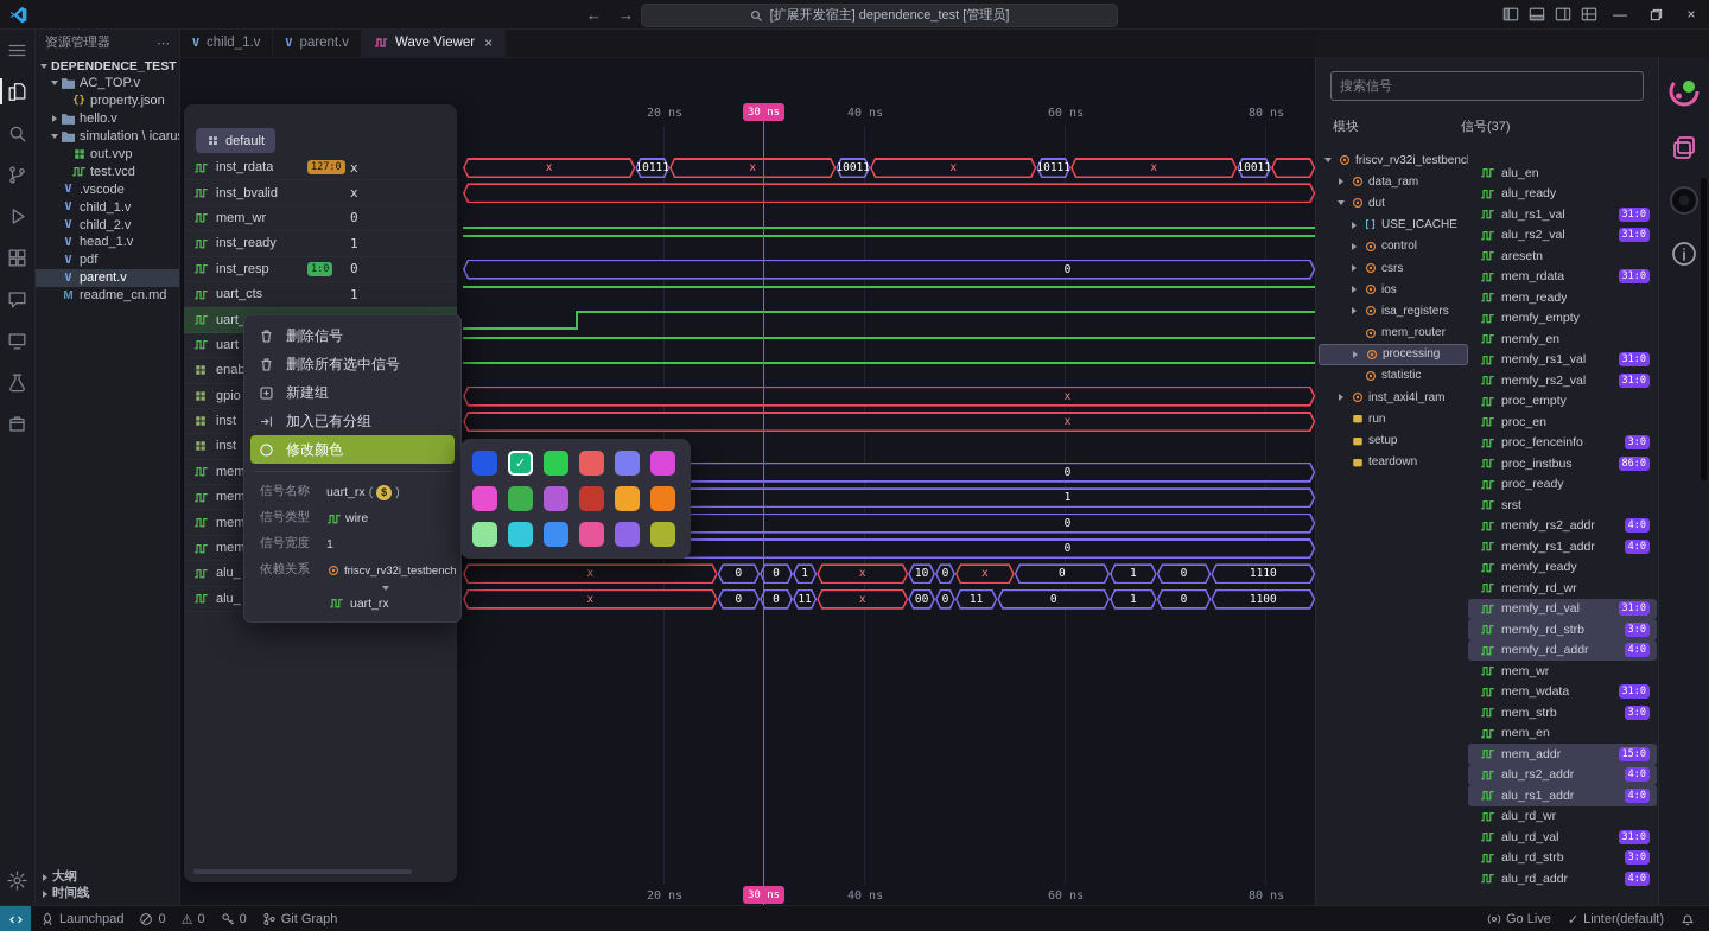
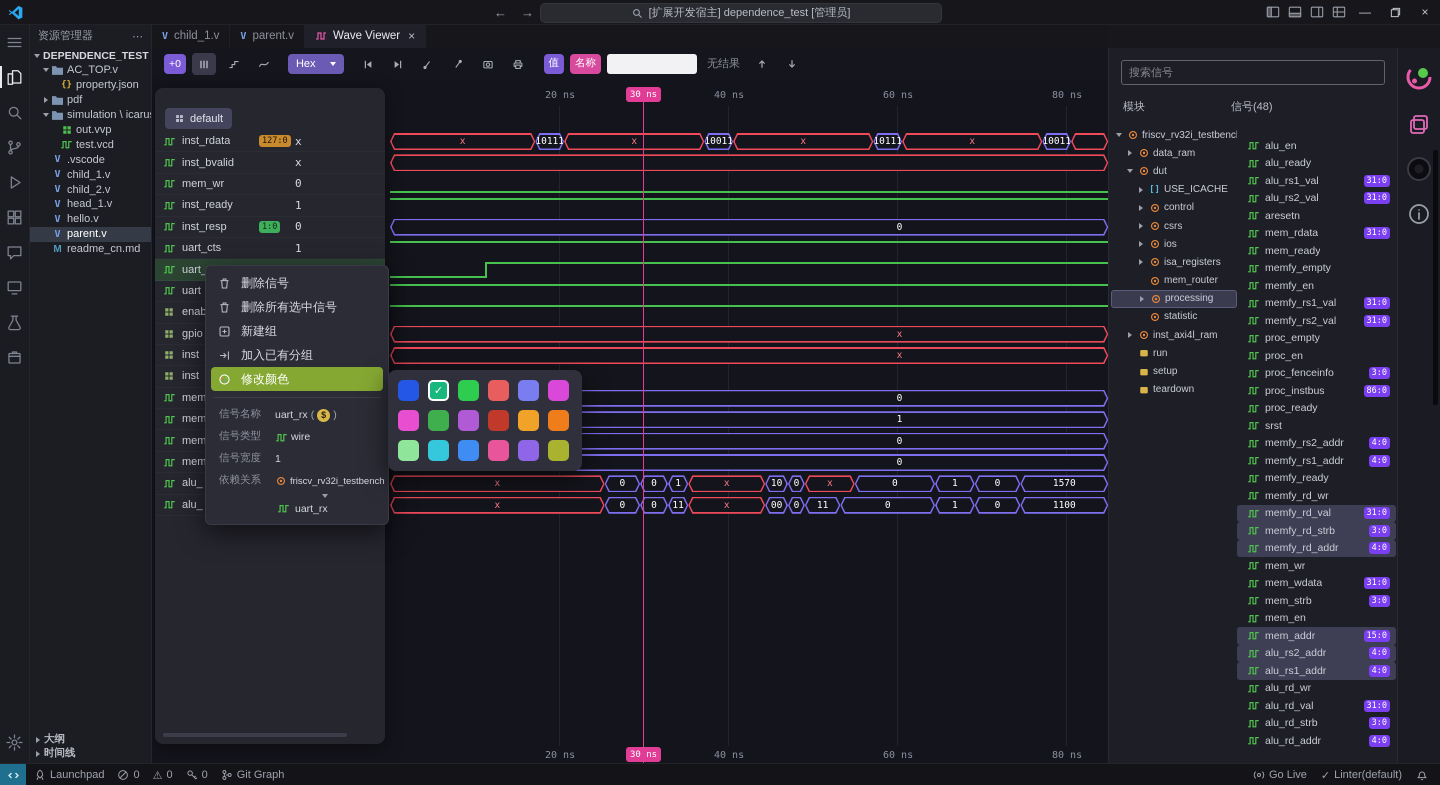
  ←
  →
  [扩展开发宿主] dependence_test [管理员]
  —
  ×
  资源管理器
  ⋯
  DEPENDENCE_TEST
  AC_TOP.v
  {}
  property.json
- hello.v
+ pdf
  simulation \ icaru
  out.vvp
  test.vcd
  V
  .vscode
  V
  child_1.v
  V
  child_2.v
  V
  head_1.v
  V
- pdf
+ hello.v
  V
  parent.v
  M
  readme_cn.md
  大纲
  时间线
  V
  child_1.v
  V
  parent.v
  Wave Viewer
  ×
+ +0
+ Hex
+ 值
+ 名称
+ 无结果
  20 ns
  40 ns
  60 ns
  80 ns
  x
  10111
  x
  10011
  x
  10111
  x
  10011
  0
  x
  x
  0
  1
  0
  0
  x
  0
  0
  1
  x
  10
  0
  x
  0
  1
  0
- 1110
+ 1570
  x
  0
  0
  11
  x
  00
  0
  11
  0
  1
  0
  1100
  30 ns
  30 ns
  20 ns
  40 ns
  60 ns
  80 ns
  default
  inst_rdata
  127:0
  x
  inst_bvalid
  x
  mem_wr
  0
  inst_ready
  1
  inst_resp
  1:0
  0
  uart_cts
  1
  uart_
  uart
  enab
  gpio
  inst
  inst
  mem
  mem
  mem
  mem
  alu_
  alu_
  删除信号
  删除所有选中信号
  新建组
  加入已有分组
  修改颜色
  信号名称
  uart_rx
  (
  $
  )
  信号类型
  wire
  信号宽度
  1
  依赖关系
  friscv_rv32i_testbench
  uart_rx
  ✓
  搜索信号
  模块
- 信号(37)
+ 信号(48)
  friscv_rv32i_testbenc
  data_ram
  dut
  []
  USE_ICACHE
  control
  csrs
  ios
  isa_registers
  mem_router
  processing
  statistic
  inst_axi4l_ram
  run
  setup
  teardown
  alu_en
  alu_ready
  alu_rs1_val
  31:0
  alu_rs2_val
  31:0
  aresetn
  mem_rdata
  31:0
  mem_ready
  memfy_empty
  memfy_en
  memfy_rs1_val
  31:0
  memfy_rs2_val
  31:0
  proc_empty
  proc_en
  proc_fenceinfo
  3:0
  proc_instbus
  86:0
  proc_ready
  srst
  memfy_rs2_addr
  4:0
  memfy_rs1_addr
  4:0
  memfy_ready
  memfy_rd_wr
  memfy_rd_val
  31:0
  memfy_rd_strb
  3:0
  memfy_rd_addr
  4:0
  mem_wr
  mem_wdata
  31:0
  mem_strb
  3:0
  mem_en
  mem_addr
  15:0
  alu_rs2_addr
  4:0
  alu_rs1_addr
  4:0
  alu_rd_wr
  alu_rd_val
  31:0
  alu_rd_strb
  3:0
  alu_rd_addr
  4:0
  Launchpad
  0
  ⚠
  0
  0
  Git Graph
  Go Live
  ✓
  Linter(default)
